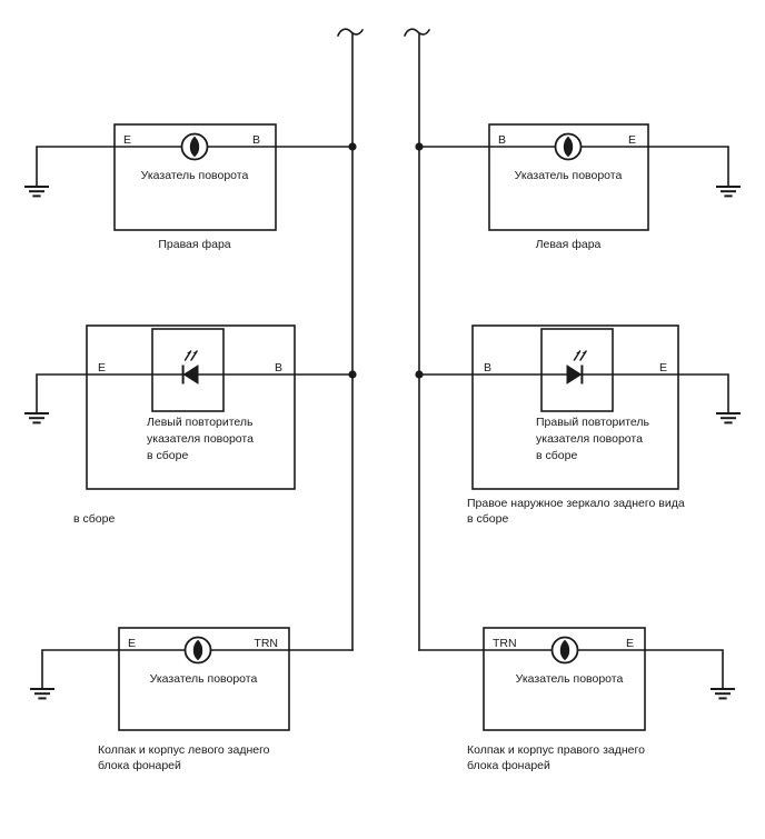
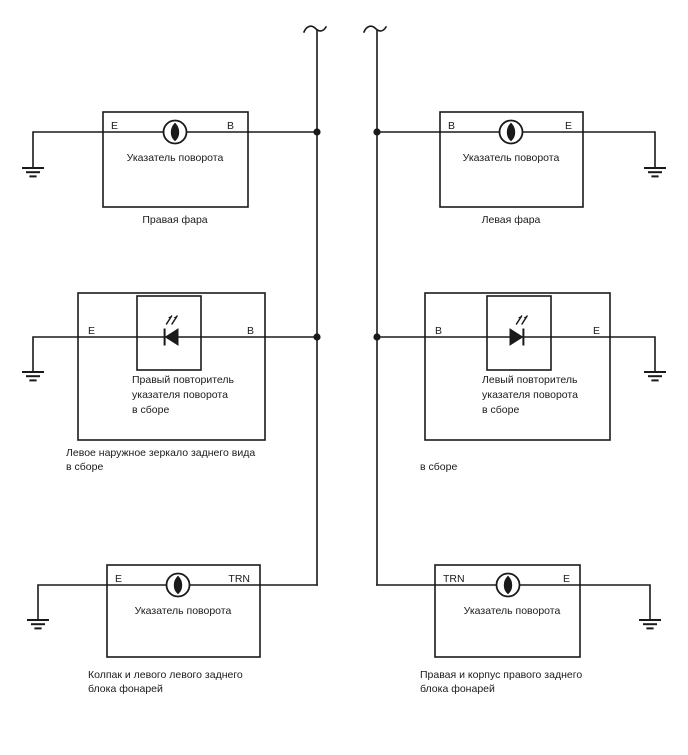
  E
  B
  Указатель поворота
  Правая фара
  B
  E
  Указатель поворота
  Левая фара
  E
  B
- Левый повторитель
+ Правый повторитель
  указателя поворота
  в сборе
+ Левое наружное зеркало заднего вида
  в сборе
  B
  E
- Правый повторитель
+ Левый повторитель
  указателя поворота
  в сборе
- Правое наружное зеркало заднего вида
  в сборе
  E
  TRN
  Указатель поворота
- Колпак и корпус левого заднего
+ Колпак и левого левого заднего
  блока фонарей
  TRN
  E
  Указатель поворота
- Колпак и корпус правого заднего
+ Правая и корпус правого заднего
  блока фонарей
